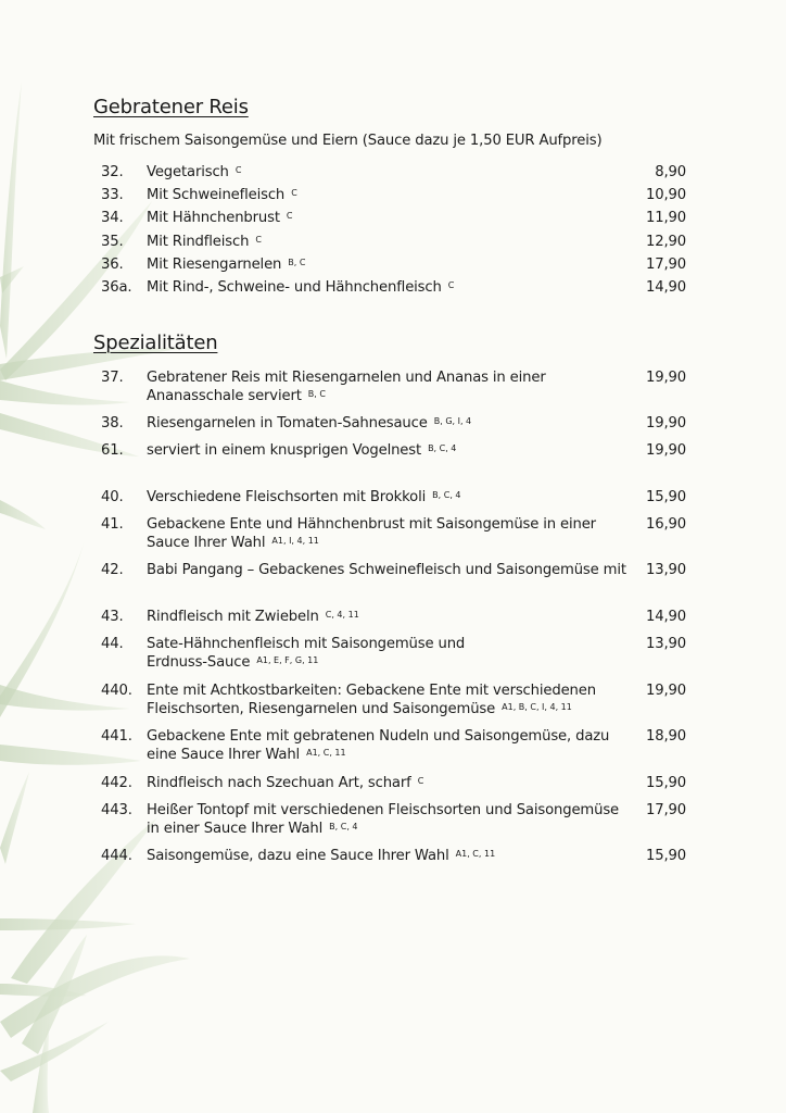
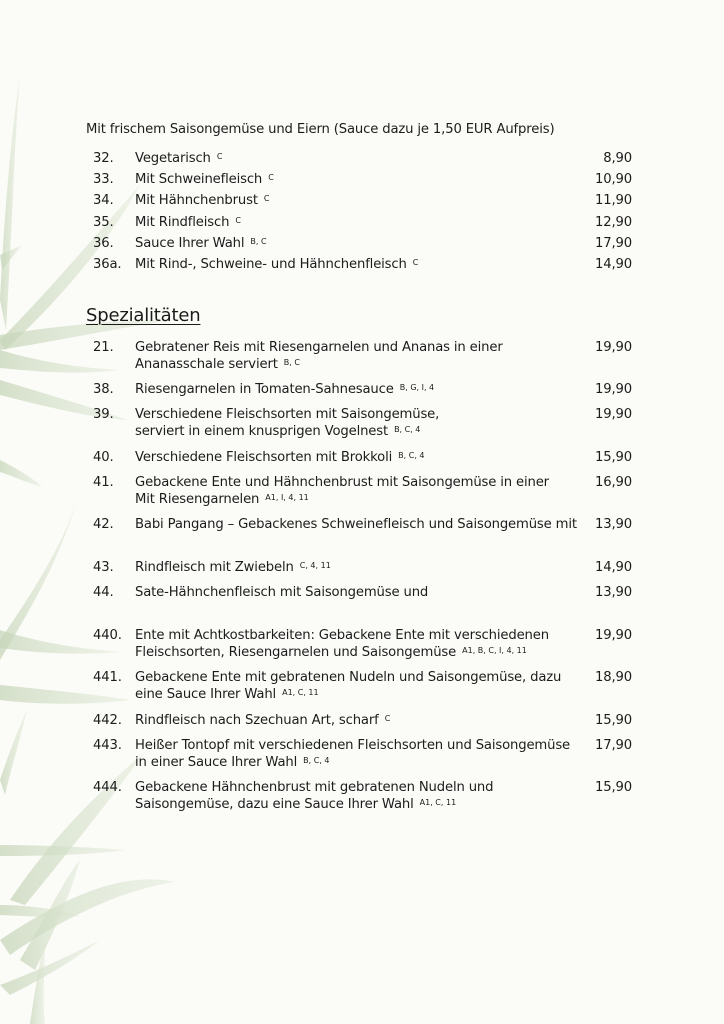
- Gebratener Reis
  Mit frischem Saisongemüse und Eiern (Sauce dazu je 1,50 EUR Aufpreis)
  32.
  Vegetarisch C
  8,90
  33.
  Mit Schweinefleisch C
  10,90
  34.
  Mit Hähnchenbrust C
  11,90
  35.
  Mit Rindfleisch C
  12,90
  36.
- Mit Riesengarnelen B, C
+ Sauce Ihrer Wahl B, C
  17,90
  36a.
  Mit Rind-, Schweine- und Hähnchenfleisch C
  14,90
  Spezialitäten
- 37.
+ 21.
  Gebratener Reis mit Riesengarnelen und Ananas in einer
  Ananasschale serviert B, C
  19,90
  38.
  Riesengarnelen in Tomaten-Sahnesauce B, G, I, 4
  19,90
- 61.
+ 39.
+ Verschiedene Fleischsorten mit Saisongemüse,
  serviert in einem knusprigen Vogelnest B, C, 4
  19,90
  40.
  Verschiedene Fleischsorten mit Brokkoli B, C, 4
  15,90
  41.
  Gebackene Ente und Hähnchenbrust mit Saisongemüse in einer
- Sauce Ihrer Wahl A1, I, 4, 11
+ Mit Riesengarnelen A1, I, 4, 11
  16,90
  42.
  Babi Pangang – Gebackenes Schweinefleisch und Saisongemüse mit
  13,90
  43.
  Rindfleisch mit Zwiebeln C, 4, 11
  14,90
  44.
  Sate-Hähnchenfleisch mit Saisongemüse und
- Erdnuss-Sauce A1, E, F, G, 11
  13,90
  440.
  Ente mit Achtkostbarkeiten: Gebackene Ente mit verschiedenen
  Fleischsorten, Riesengarnelen und Saisongemüse A1, B, C, I, 4, 11
  19,90
  441.
  Gebackene Ente mit gebratenen Nudeln und Saisongemüse, dazu
  eine Sauce Ihrer Wahl A1, C, 11
  18,90
  442.
  Rindfleisch nach Szechuan Art, scharf C
  15,90
  443.
  Heißer Tontopf mit verschiedenen Fleischsorten und Saisongemüse
  in einer Sauce Ihrer Wahl B, C, 4
  17,90
  444.
+ Gebackene Hähnchenbrust mit gebratenen Nudeln und
  Saisongemüse, dazu eine Sauce Ihrer Wahl A1, C, 11
  15,90
